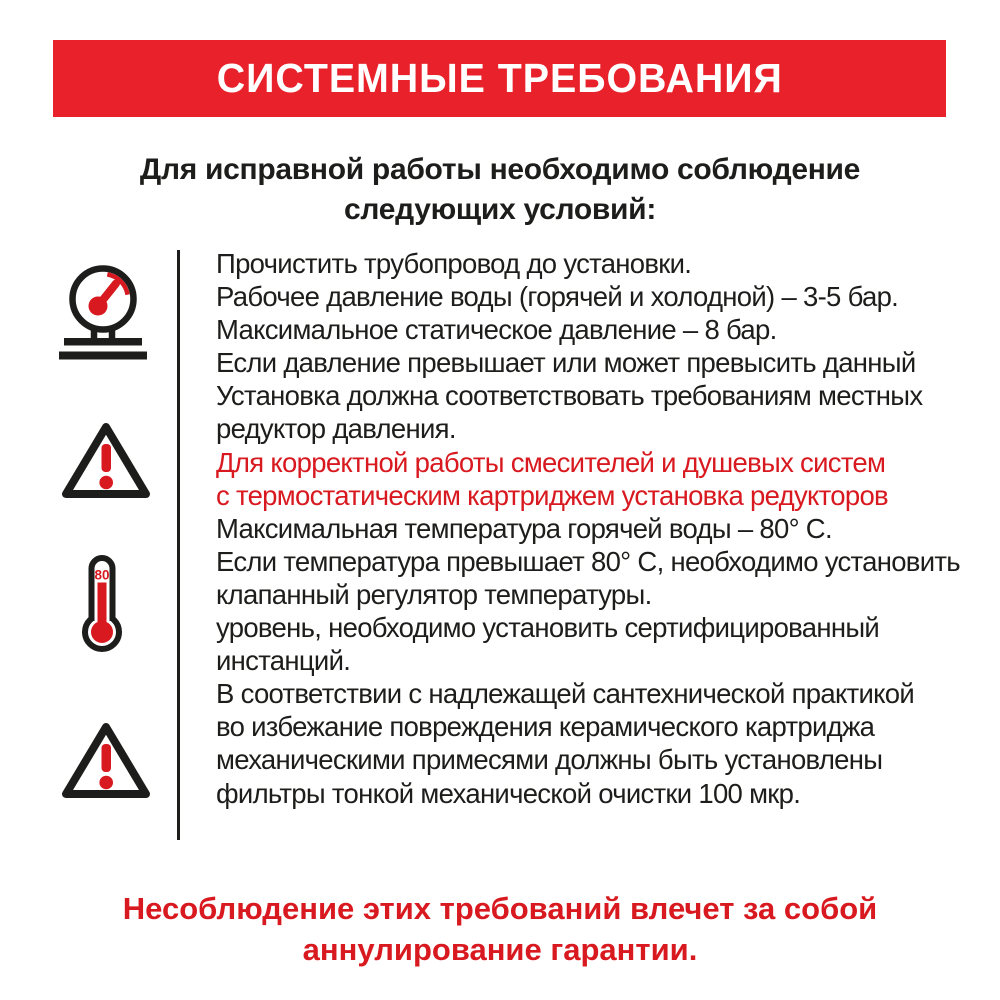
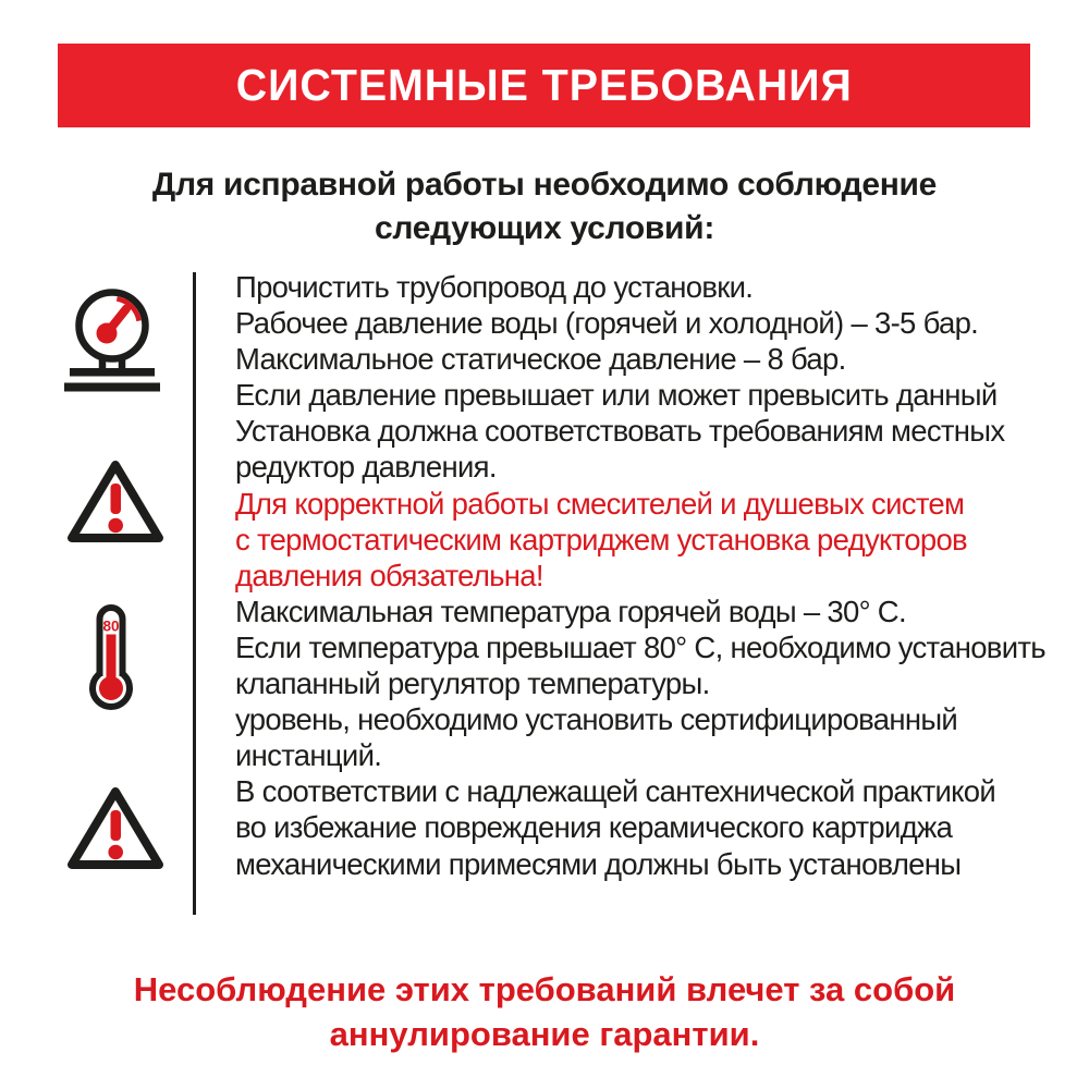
  СИСТЕМНЫЕ ТРЕБОВАНИЯ
  Для исправной работы необходимо соблюдение
  следующих условий:
  80
  Прочистить трубопровод до установки.
  Рабочее давление воды (горячей и холодной) – 3-5 бар.
  Максимальное статическое давление – 8 бар.
  Если давление превышает или может превысить данный
  Установка должна соответствовать требованиям местных
  редуктор давления.
  Для корректной работы смесителей и душевых систем
  с термостатическим картриджем установка редукторов
+ давления обязательна!
- Максимальная температура горячей воды – 80° C.
+ Максимальная температура горячей воды – 30° C.
  Если температура превышает 80° C, необходимо установить
  клапанный регулятор температуры.
  уровень, необходимо установить сертифицированный
  инстанций.
  В соответствии с надлежащей сантехнической практикой
  во избежание повреждения керамического картриджа
  механическими примесями должны быть установлены
- фильтры тонкой механической очистки 100 мкр.
  Несоблюдение этих требований влечет за собой
  аннулирование гарантии.
